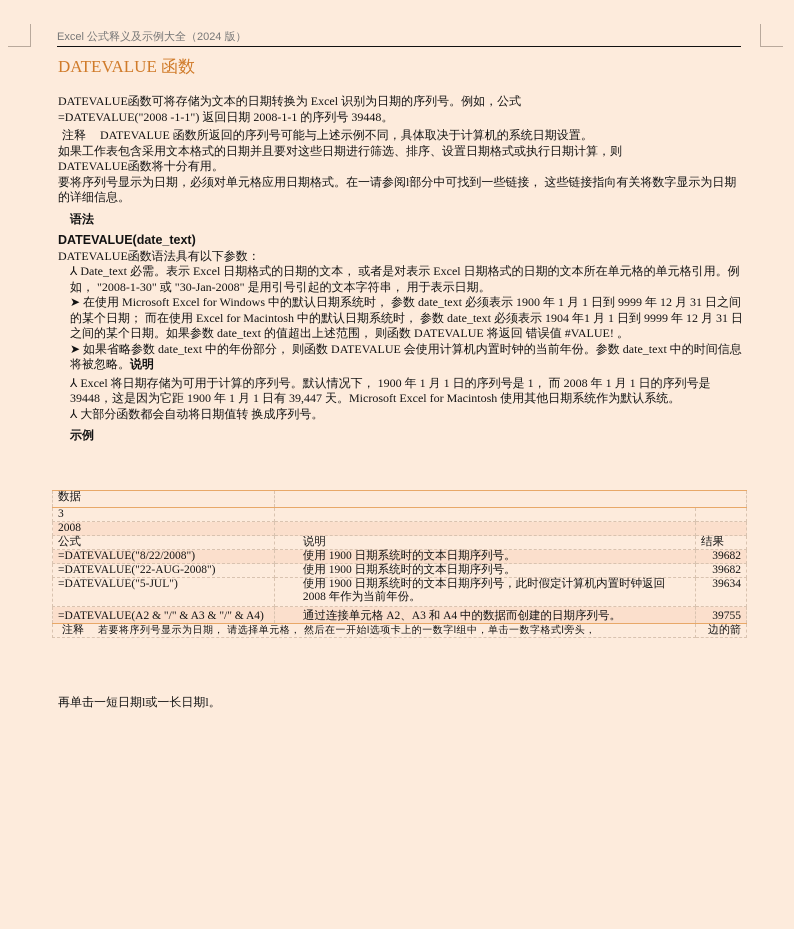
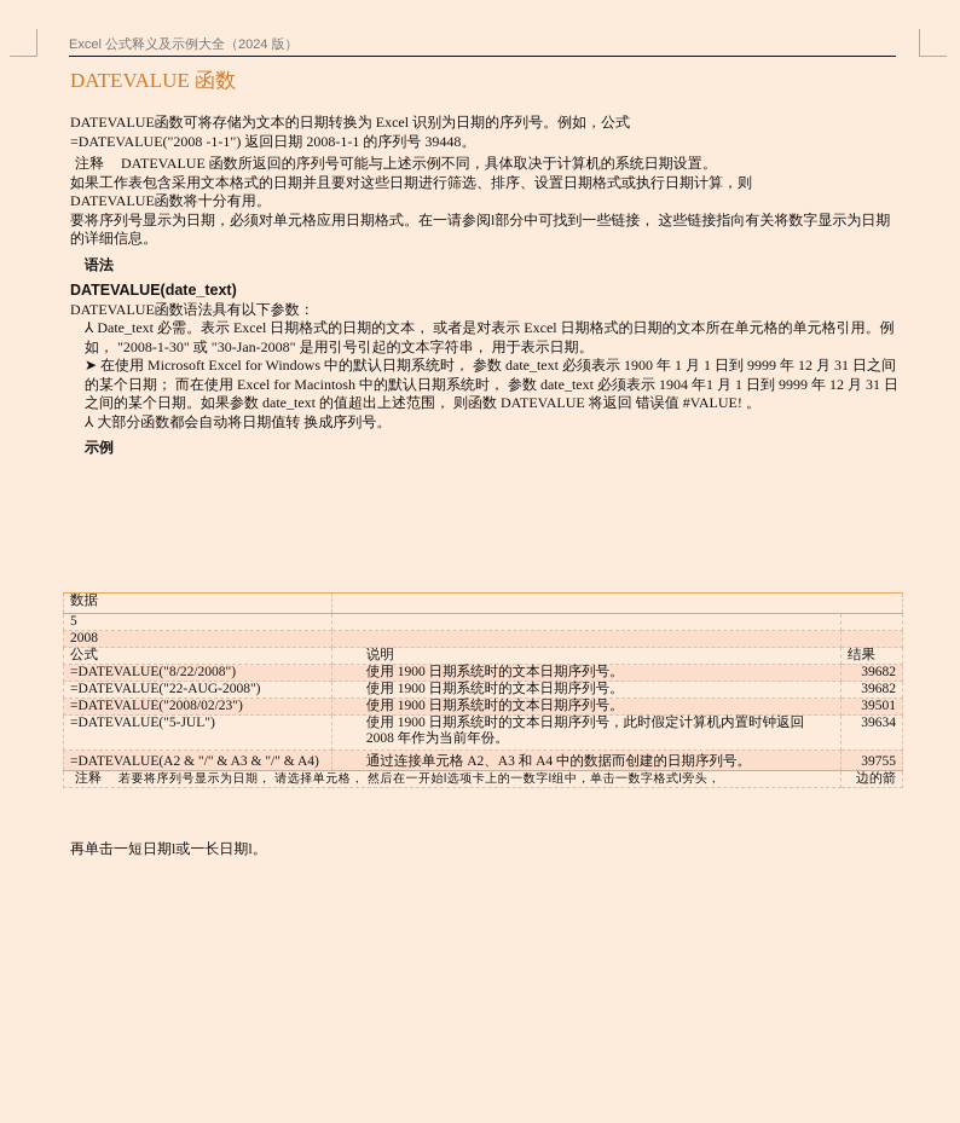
  Excel 公式释义及示例大全（2024 版）
  DATEVALUE 函数
  DATEVALUE函数可将存储为文本的日期转换为 Excel 识别为日期的序列号。例如，公式
  =DATEVALUE("2008 -1-1") 返回日期 2008-1-1 的序列号 39448。
  注释 DATEVALUE 函数所返回的序列号可能与上述示例不同，具体取决于计算机的系统日期设置。
  如果工作表包含采用文本格式的日期并且要对这些日期进行筛选、排序、设置日期格式或执行日期计算，则
  DATEVALUE函数将十分有用。
  要将序列号显示为日期，必须对单元格应用日期格式。在一请参阅l部分中可找到一些链接， 这些链接指向有关将数字显示为日期的详细信息。
  语法
  DATEVALUE(date_text)
  DATEVALUE函数语法具有以下参数：
  ⅄ Date_text 必需。表示 Excel 日期格式的日期的文本， 或者是对表示 Excel 日期格式的日期的文本所在单元格的单元格引用。例如， "2008-1-30" 或 "30-Jan-2008" 是用引号引起的文本字符串， 用于表示日期。
  ➤ 在使用 Microsoft Excel for Windows 中的默认日期系统时， 参数 date_text 必须表示 1900 年 1 月 1 日到 9999 年 12 月 31 日之间的某个日期； 而在使用 Excel for Macintosh 中的默认日期系统时， 参数 date_text 必须表示 1904 年1 月 1 日到 9999 年 12 月 31 日之间的某个日期。如果参数 date_text 的值超出上述范围， 则函数 DATEVALUE 将返回 错误值 #VALUE! 。
- ➤ 如果省略参数 date_text 中的年份部分， 则函数 DATEVALUE 会使用计算机内置时钟的当前年份。参数 date_text 中的时间信息将被忽略。说明
- ⅄ Excel 将日期存储为可用于计算的序列号。默认情况下， 1900 年 1 月 1 日的序列号是 1， 而 2008 年 1 月 1 日的序列号是 39448，这是因为它距 1900 年 1 月 1 日有 39,447 天。Microsoft Excel for Macintosh 使用其他日期系统作为默认系统。
  ⅄ 大部分函数都会自动将日期值转 换成序列号。
  示例
  数据
- 3
+ 5
  2008
  公式	说明	结果
  =DATEVALUE("8/22/2008")	使用 1900 日期系统时的文本日期序列号。	39682
  =DATEVALUE("22-AUG-2008")	使用 1900 日期系统时的文本日期序列号。	39682
+ =DATEVALUE("2008/02/23")	使用 1900 日期系统时的文本日期序列号。	39501
  =DATEVALUE("5-JUL")	使用 1900 日期系统时的文本日期序列号，此时假定计算机内置时钟返回 2008 年作为当前年份。	39634
  =DATEVALUE(A2 & "/" & A3 & "/" & A4)	通过连接单元格 A2、A3 和 A4 中的数据而创建的日期序列号。	39755
  注释 若要将序列号显示为日期， 请选择单元格， 然后在一开始l选项卡上的一数字l组中，单击一数字格式l旁头，	边的箭
  再单击一短日期l或一长日期l。
